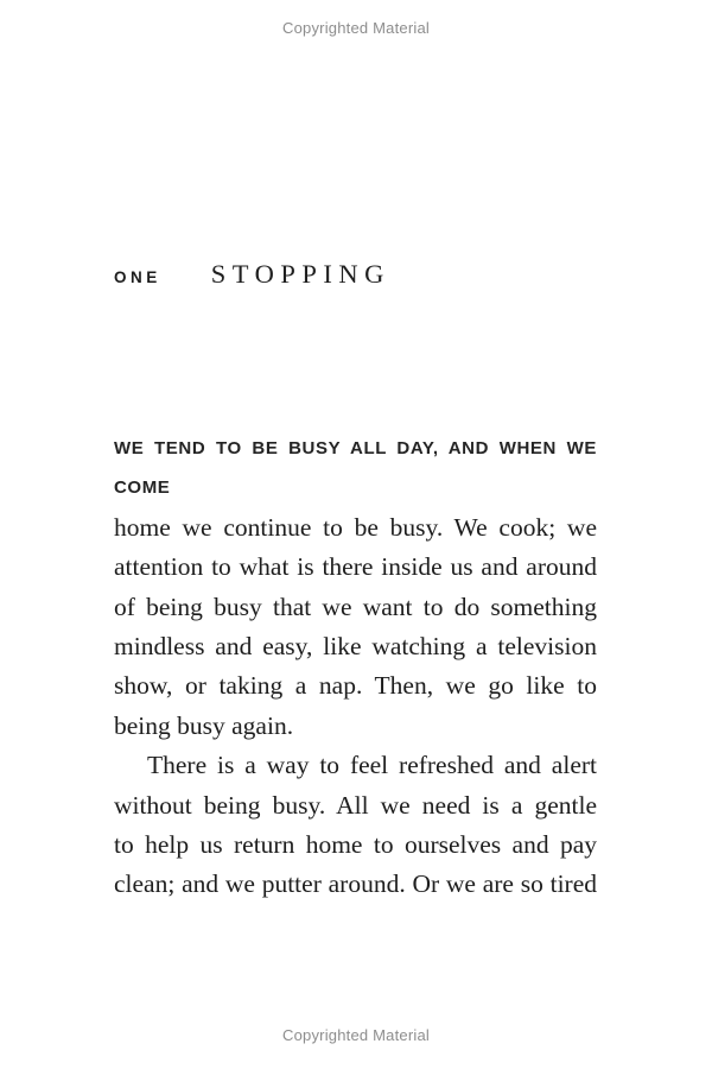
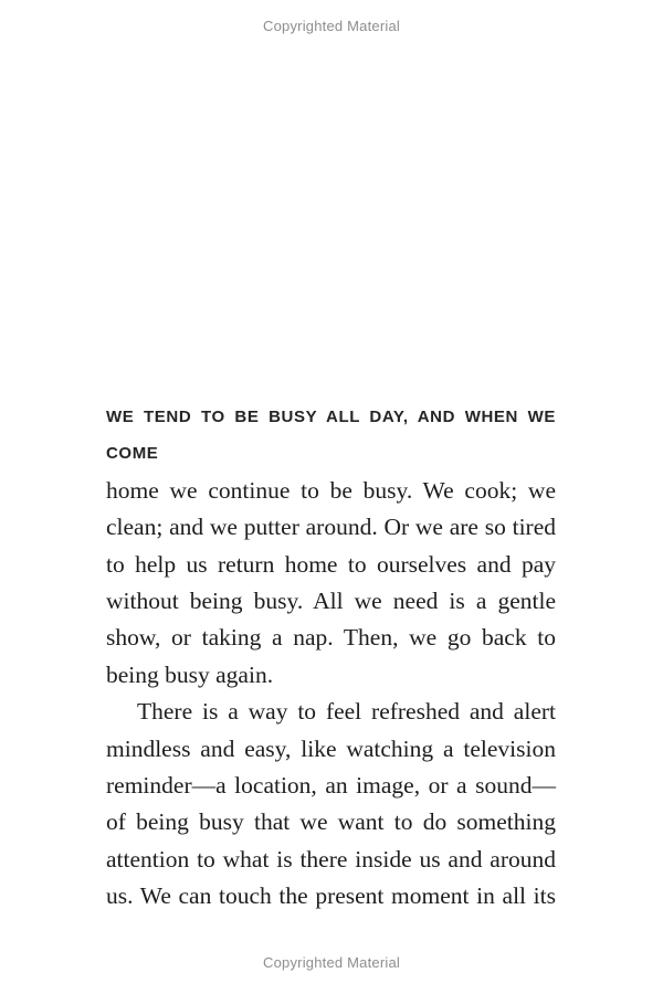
  Copyrighted Material
- ONE
- STOPPING
  WE TEND TO BE BUSY ALL DAY, AND WHEN WE COME
  home we continue to be busy. We cook; we
- attention to what is there inside us and around
+ clean; and we putter around. Or we are so tired
- of being busy that we want to do something
+ to help us return home to ourselves and pay
- mindless and easy, like watching a television
+ without being busy. All we need is a gentle
- show, or taking a nap. Then, we go like to
+ show, or taking a nap. Then, we go back to
  being busy again.
  There is a way to feel refreshed and alert
- without being busy. All we need is a gentle
+ mindless and easy, like watching a television
+ reminder—a location, an image, or a sound—
- to help us return home to ourselves and pay
+ of being busy that we want to do something
- clean; and we putter around. Or we are so tired
+ attention to what is there inside us and around
+ us. We can touch the present moment in all its
  Copyrighted Material
